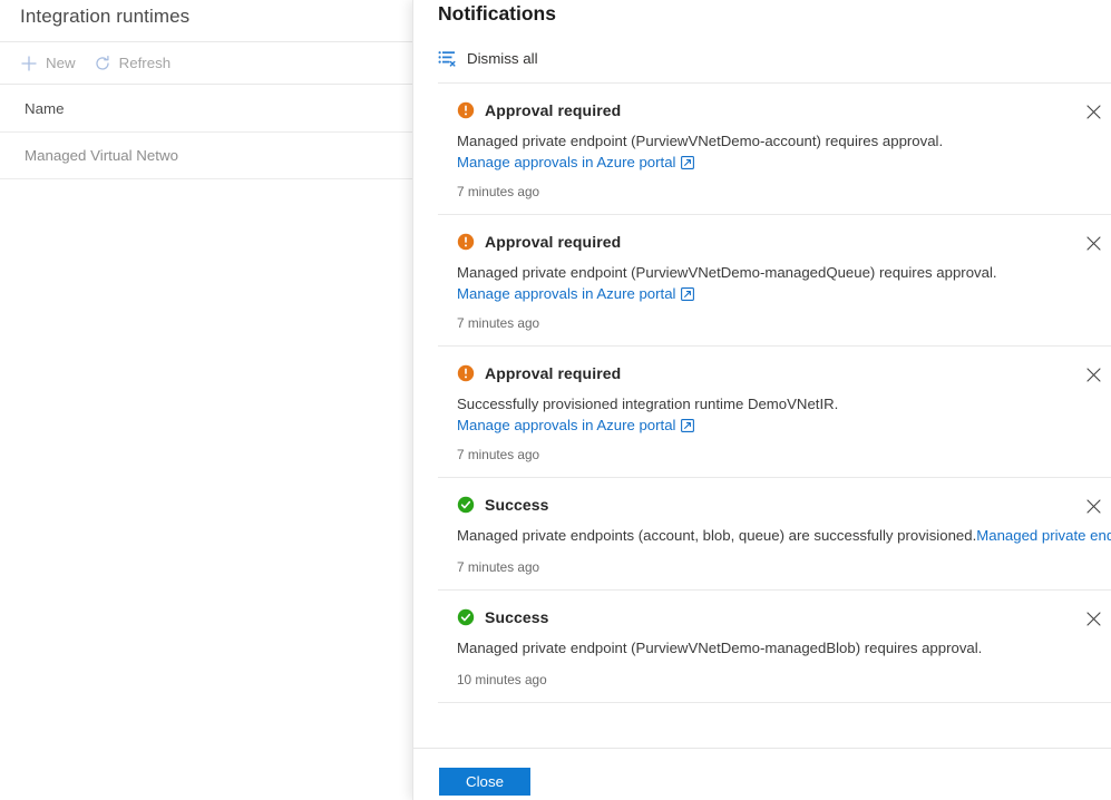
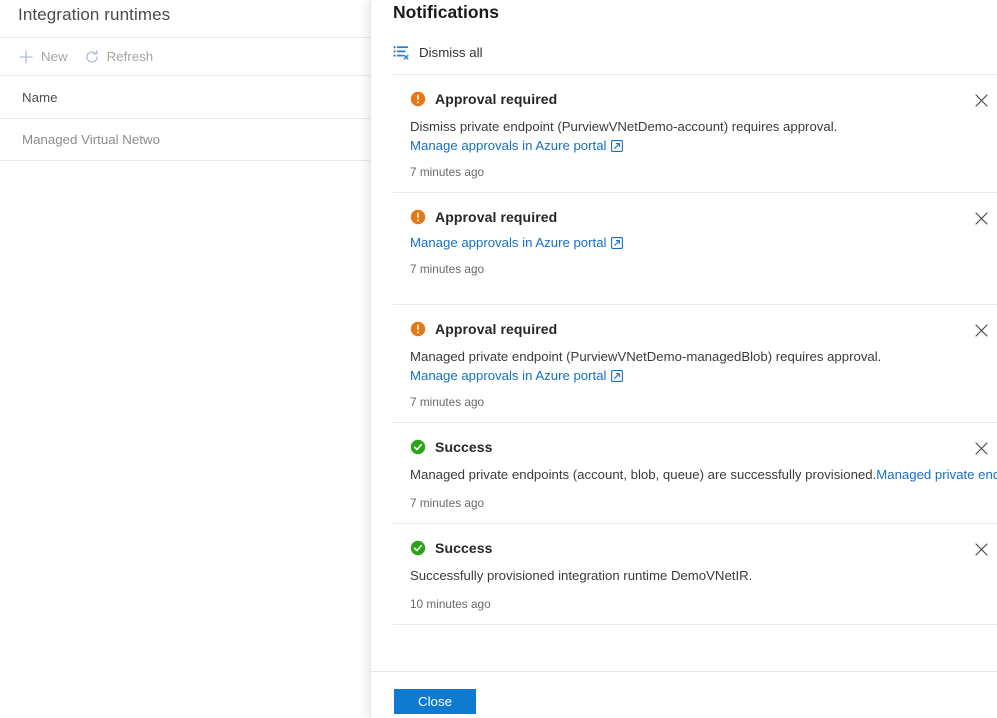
  Integration runtimes
  New
  Refresh
  Name
  Managed Virtual Netwo
  Notifications
  Dismiss all
  Approval required
- Managed private endpoint (PurviewVNetDemo-account) requires approval.
+ Dismiss private endpoint (PurviewVNetDemo-account) requires approval.
  Manage approvals in Azure portal
  7 minutes ago
  Approval required
- Managed private endpoint (PurviewVNetDemo-managedQueue) requires approval.
  Manage approvals in Azure portal
  7 minutes ago
  Approval required
- Successfully provisioned integration runtime DemoVNetIR.
+ Managed private endpoint (PurviewVNetDemo-managedBlob) requires approval.
  Manage approvals in Azure portal
  7 minutes ago
  Success
  Managed private endpoints (account, blob, queue) are successfully provisioned.Managed private end
  7 minutes ago
  Success
- Managed private endpoint (PurviewVNetDemo-managedBlob) requires approval.
+ Successfully provisioned integration runtime DemoVNetIR.
  10 minutes ago
  Close
